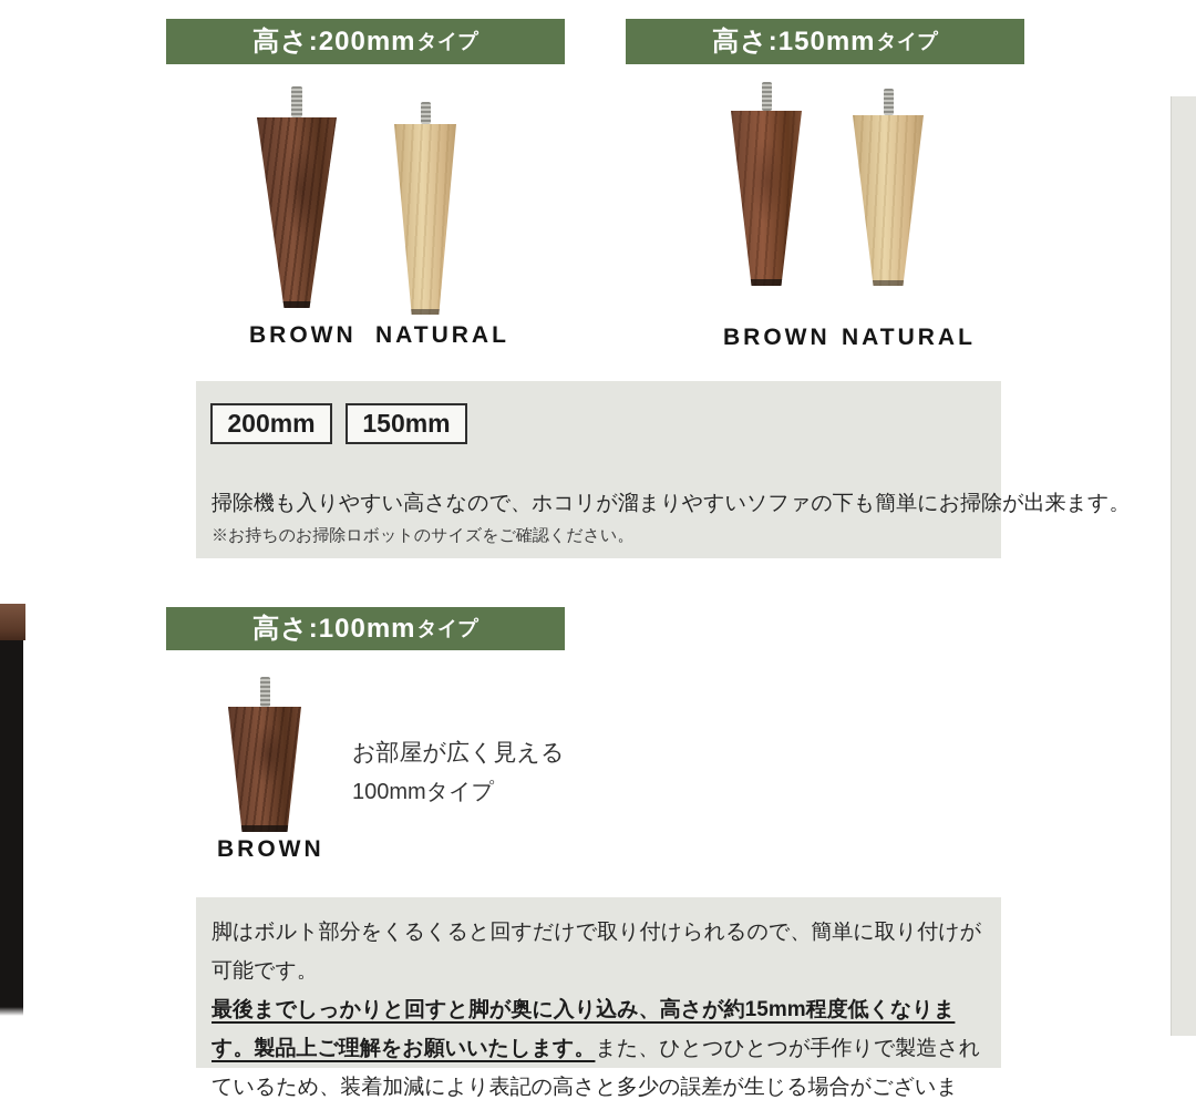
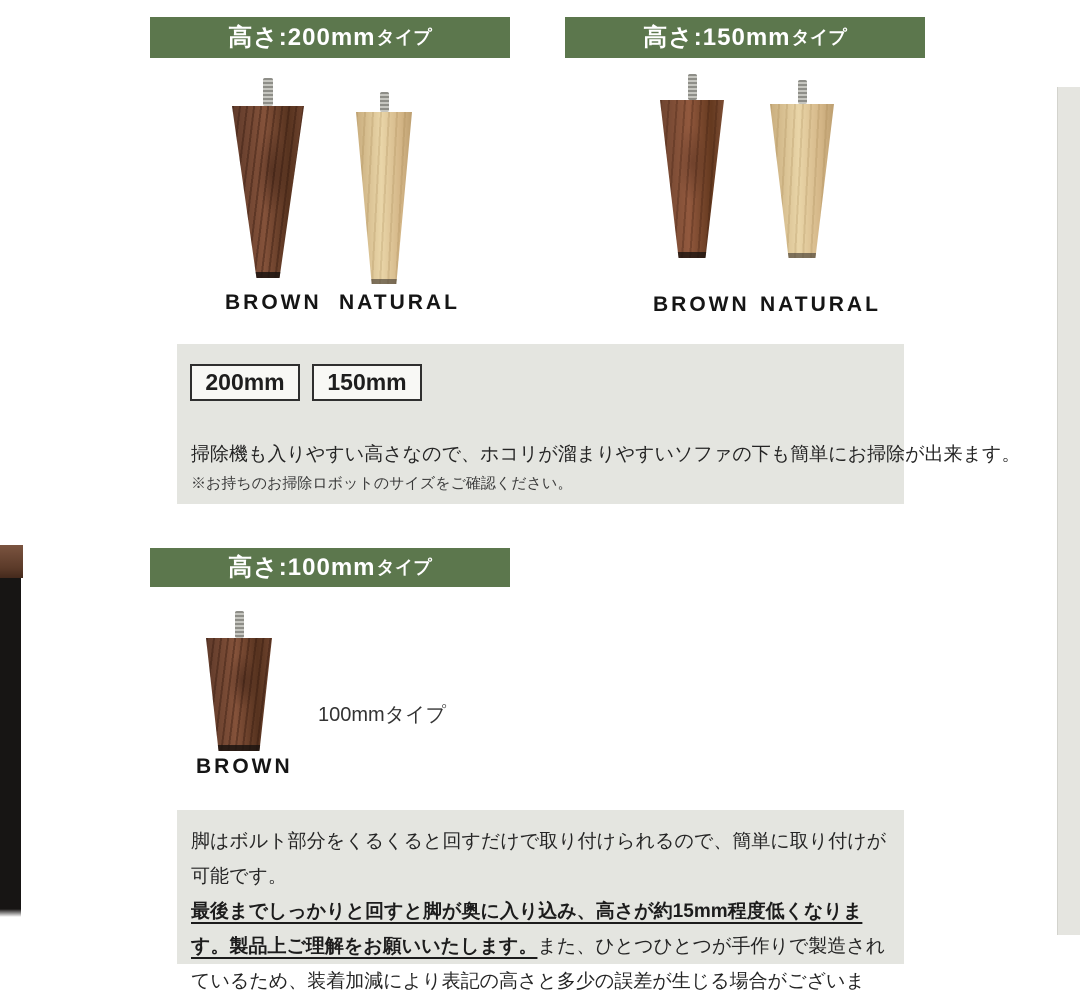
  高さ:
  200mm
  タイプ
  高さ:
  150mm
  タイプ
  BROWN
  NATURAL
  BROWN
  NATURAL
  200mm
  150mm
  掃除機も入りやすい高さなので、ホコリが溜まりやすいソファの下も簡単にお掃除が出来ます。
  ※お持ちのお掃除ロボットのサイズをご確認ください。
  高さ:
  100mm
  タイプ
  BROWN
- お部屋が広く見える
  100mmタイプ
  脚はボルト部分をくるくると回すだけで取り付けられるので、簡単に取り付けが可能です。
  最後までしっかりと回すと脚が奥に入り込み、高さが約15mm程度低くなります。製品上ご理解をお願いいたします。また、ひとつひとつが手作りで製造されているため、装着加減により表記の高さと多少の誤差が生じる場合がございま
